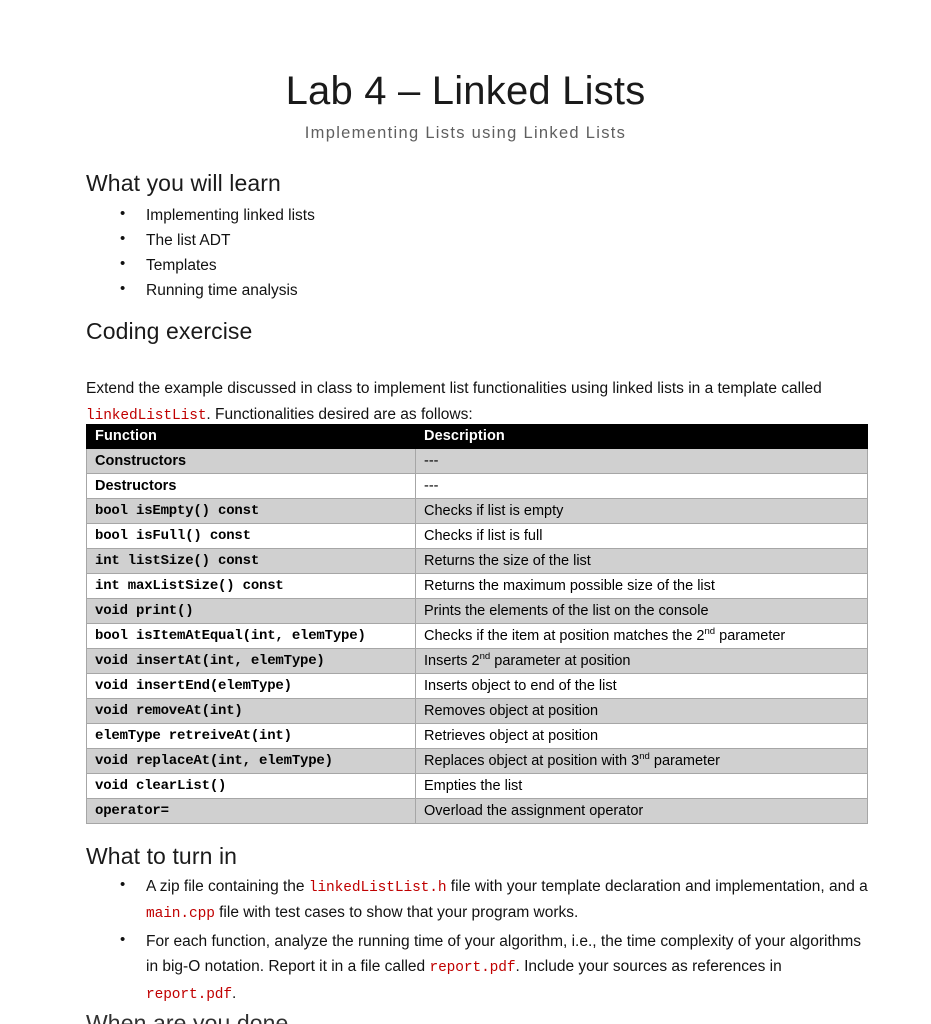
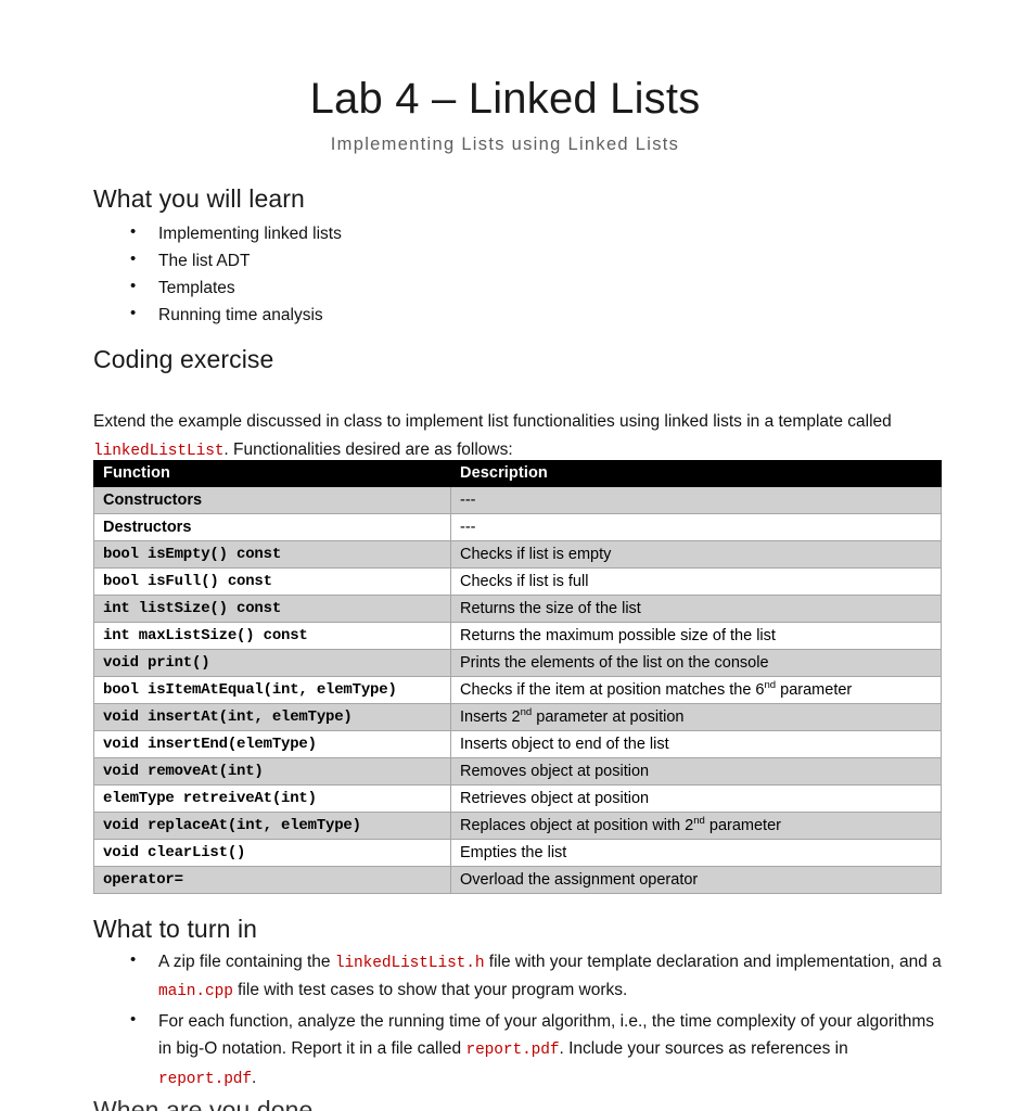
  Lab 4 – Linked Lists
  Implementing Lists using Linked Lists
  What you will learn
  Implementing linked lists
  The list ADT
  Templates
  Running time analysis
  Coding exercise
  Extend the example discussed in class to implement list functionalities using linked lists in a template called linkedListList. Functionalities desired are as follows:
  Function	Description
  Constructors	---
  Destructors	---
  bool isEmpty() const	Checks if list is empty
  bool isFull() const	Checks if list is full
  int listSize() const	Returns the size of the list
  int maxListSize() const	Returns the maximum possible size of the list
  void print()	Prints the elements of the list on the console
- bool isItemAtEqual(int, elemType)	Checks if the item at position matches the 2nd parameter
+ bool isItemAtEqual(int, elemType)	Checks if the item at position matches the 6nd parameter
  void insertAt(int, elemType)	Inserts 2nd parameter at position
  void insertEnd(elemType)	Inserts object to end of the list
  void removeAt(int)	Removes object at position
  elemType retreiveAt(int)	Retrieves object at position
- void replaceAt(int, elemType)	Replaces object at position with 3nd parameter
+ void replaceAt(int, elemType)	Replaces object at position with 2nd parameter
  void clearList()	Empties the list
  operator=	Overload the assignment operator
  What to turn in
  A zip file containing the linkedListList.h file with your template declaration and implementation, and a main.cpp file with test cases to show that your program works.
  For each function, analyze the running time of your algorithm, i.e., the time complexity of your algorithms in big-O notation. Report it in a file called report.pdf. Include your sources as references in report.pdf.
  When are you done
